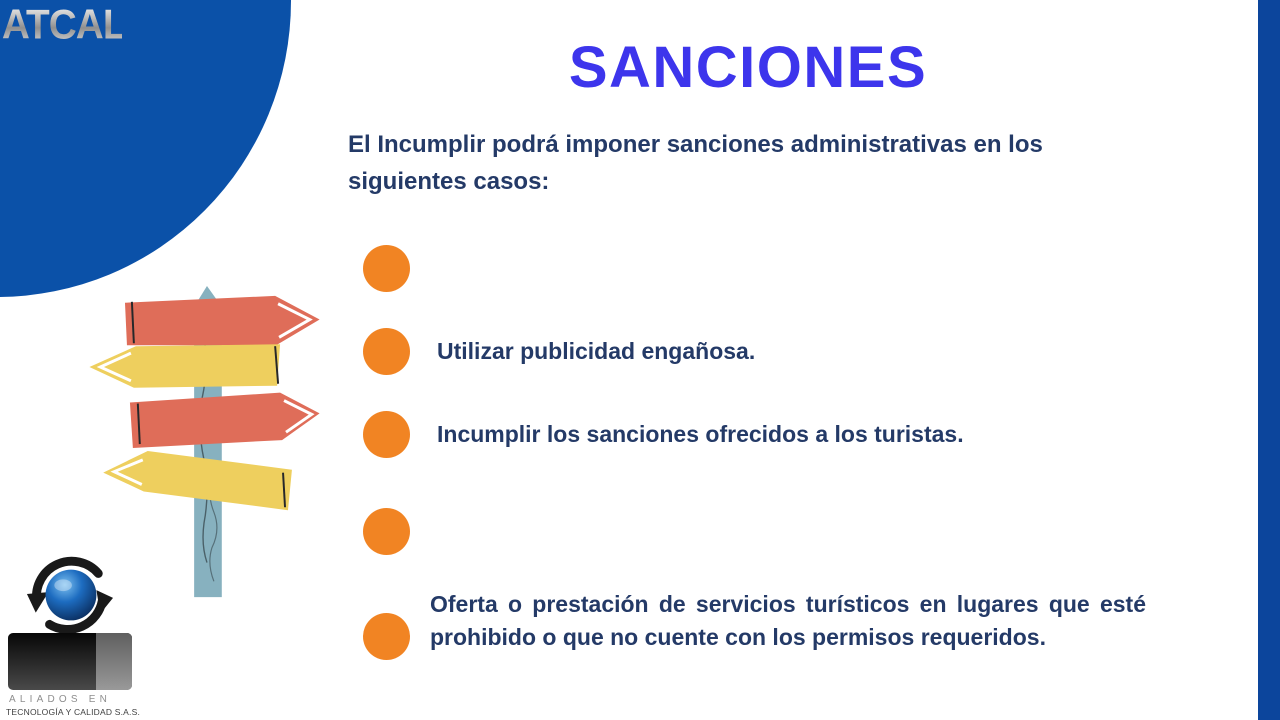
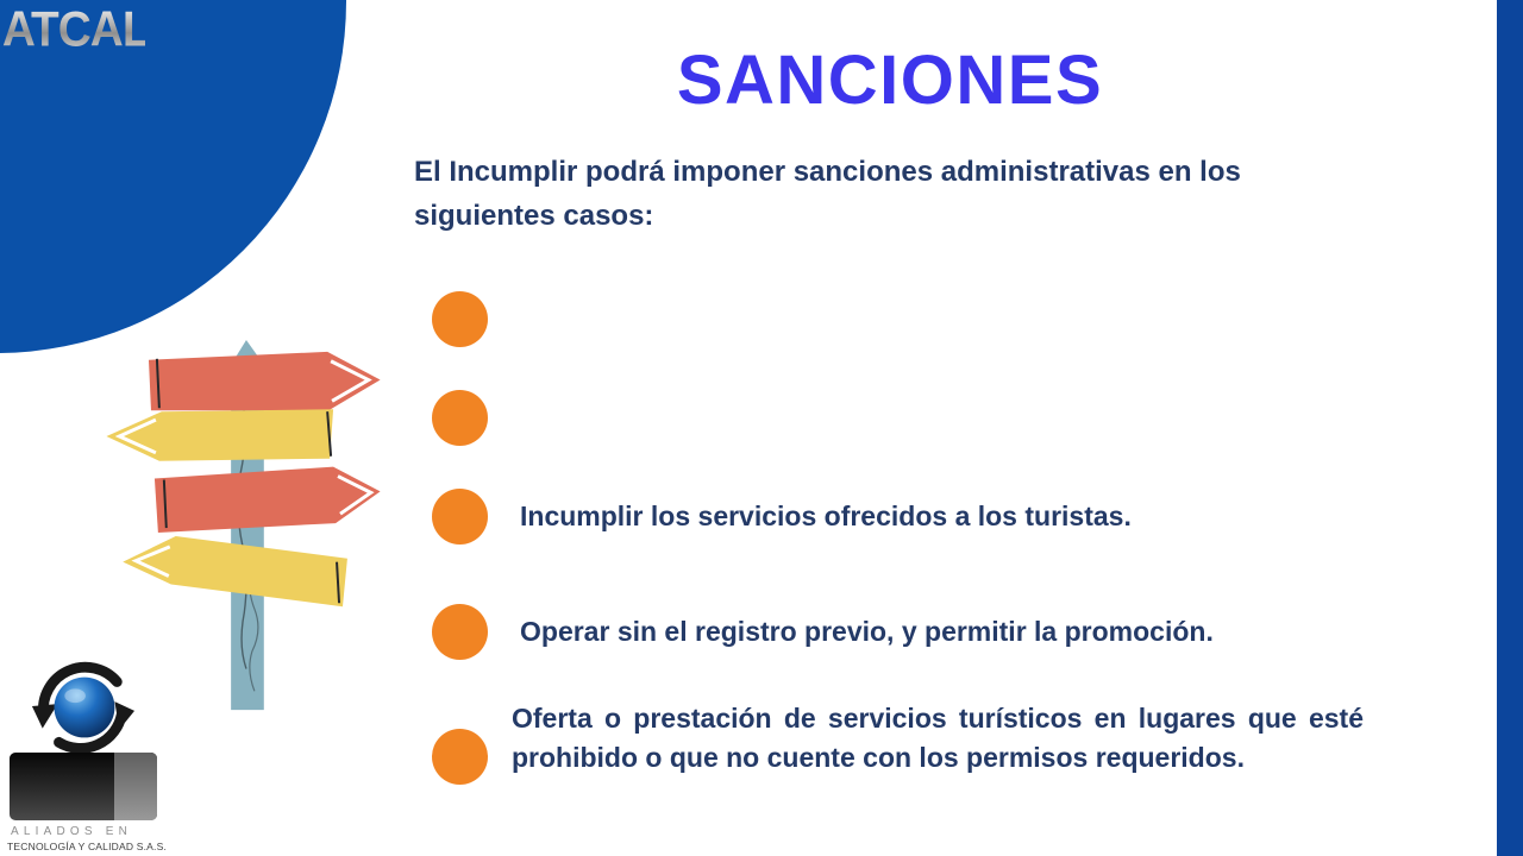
  SANCIONES
  El Incumplir podrá imponer sanciones administrativas en los siguientes casos:
- Utilizar publicidad engañosa.
- Incumplir los sanciones ofrecidos a los turistas.
+ Incumplir los servicios ofrecidos a los turistas.
+ Operar sin el registro previo, y permitir la promoción.
  Oferta o prestación de servicios turísticos en lugares que esté prohibido o que no cuente con los permisos requeridos.
  ATCAL
  ALIADOS EN
  TECNOLOGÍA Y CALIDAD S.A.S.
